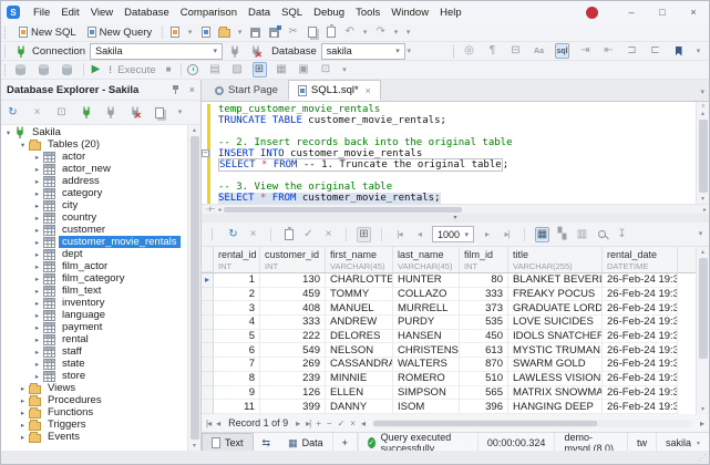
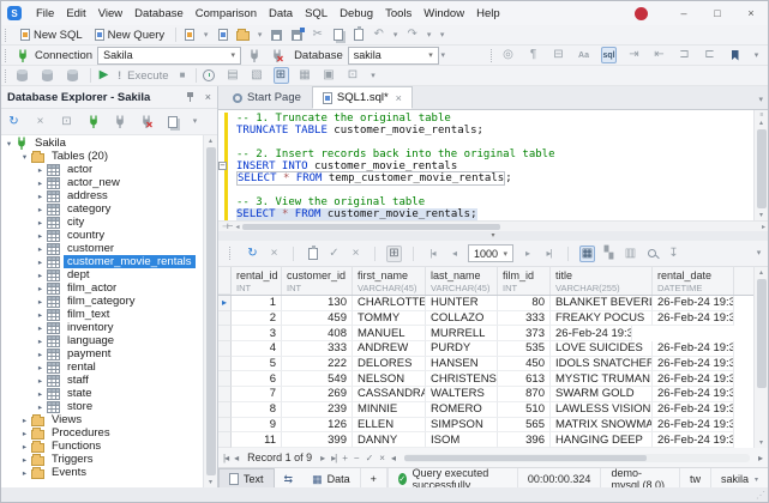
  S
  File Edit View Database Comparison Data SQL Debug Tools Window Help
  –
  □
  ×
  New SQL
  New Query
  ✂
  ↶
  ↷
  Connection
  Sakila
  Database
  sakila
  ◎
  ¶
  ⊟
  ⇥
  ⇤
  ⊐
  ⊏
  ▶
  !
  Execute
  ■
  ▤
  ▧
  ⊞
  ▦
  ▣
  ⊡
  Database Explorer - Sakila
  ×
  ↻
  ×
  ⊡
  Sakila
  Tables (20)
  actor
  actor_new
  address
  category
  city
  country
  customer
  customer_movie_rentals
  dept
  film_actor
  film_category
  film_text
  inventory
  language
  payment
  rental
  staff
  state
  store
  Views
  Procedures
  Functions
  Triggers
  Events
  Start Page
  SQL1.sql*
  ×
- temp_customer_movie_rentals
+ -- 1. Truncate the original table
  TRUNCATE TABLE customer_movie_rentals;
  -- 2. Insert records back into the original table
  −
  INSERT INTO customer_movie_rentals
- SELECT * FROM -- 1. Truncate the original table;
+ SELECT * FROM temp_customer_movie_rentals;
  -- 3. View the original table
  SELECT * FROM customer_movie_rentals;
  ↻
  ×
  ✓
  ×
  ⊞
  |◂
  ◂
  1000
  ▸
  ▸|
  ▦
  ▚
  ▥
  ↧
  rental_id
  INT
  customer_id
  INT
  first_name
  VARCHAR(45)
  last_name
  VARCHAR(45)
  film_id
  INT
  title
  VARCHAR(255)
  rental_date
  DATETIME
  ▸
  1
  130
  CHARLOTTE
  HUNTER
  80
  BLANKET BEVERL
  26-Feb-24 19:3
  2
  459
  TOMMY
  COLLAZO
  333
  FREAKY POCUS
  26-Feb-24 19:3
  3
  408
  MANUEL
  MURRELL
  373
- GRADUATE LORD
  26-Feb-24 19:3
  4
  333
  ANDREW
  PURDY
  535
  LOVE SUICIDES
  26-Feb-24 19:3
  5
  222
  DELORES
  HANSEN
  450
  IDOLS SNATCHER
  26-Feb-24 19:3
  6
  549
  NELSON
  CHRISTENS
  613
  MYSTIC TRUMAN
  26-Feb-24 19:3
  7
  269
  CASSANDRA
  WALTERS
  870
  SWARM GOLD
  26-Feb-24 19:3
  8
  239
  MINNIE
  ROMERO
  510
  LAWLESS VISION
  26-Feb-24 19:3
  9
  126
  ELLEN
  SIMPSON
  565
  MATRIX SNOWMA
  26-Feb-24 19:3
  11
  399
  DANNY
  ISOM
  396
  HANGING DEEP
  26-Feb-24 19:3
  |◂
  ◂
  Record 1 of 9
  ▸
  ▸|
  +
  −
  ✓
  ×
  ◂
  ▸
  Text
  ⇆
  ▦
  Data
  +
  Query executed successfully.
  00:00:00.324
  demo-mysql (8.0)
  tw
  sakila
  ⋰
